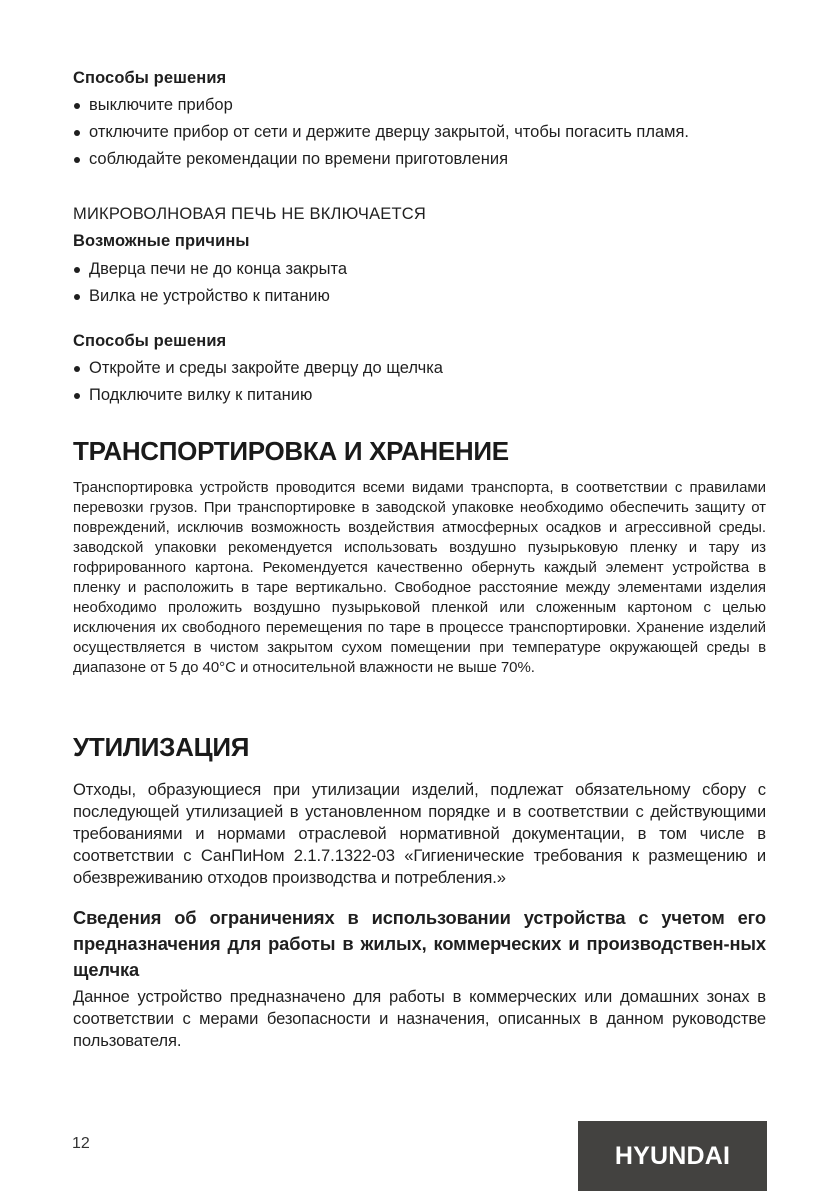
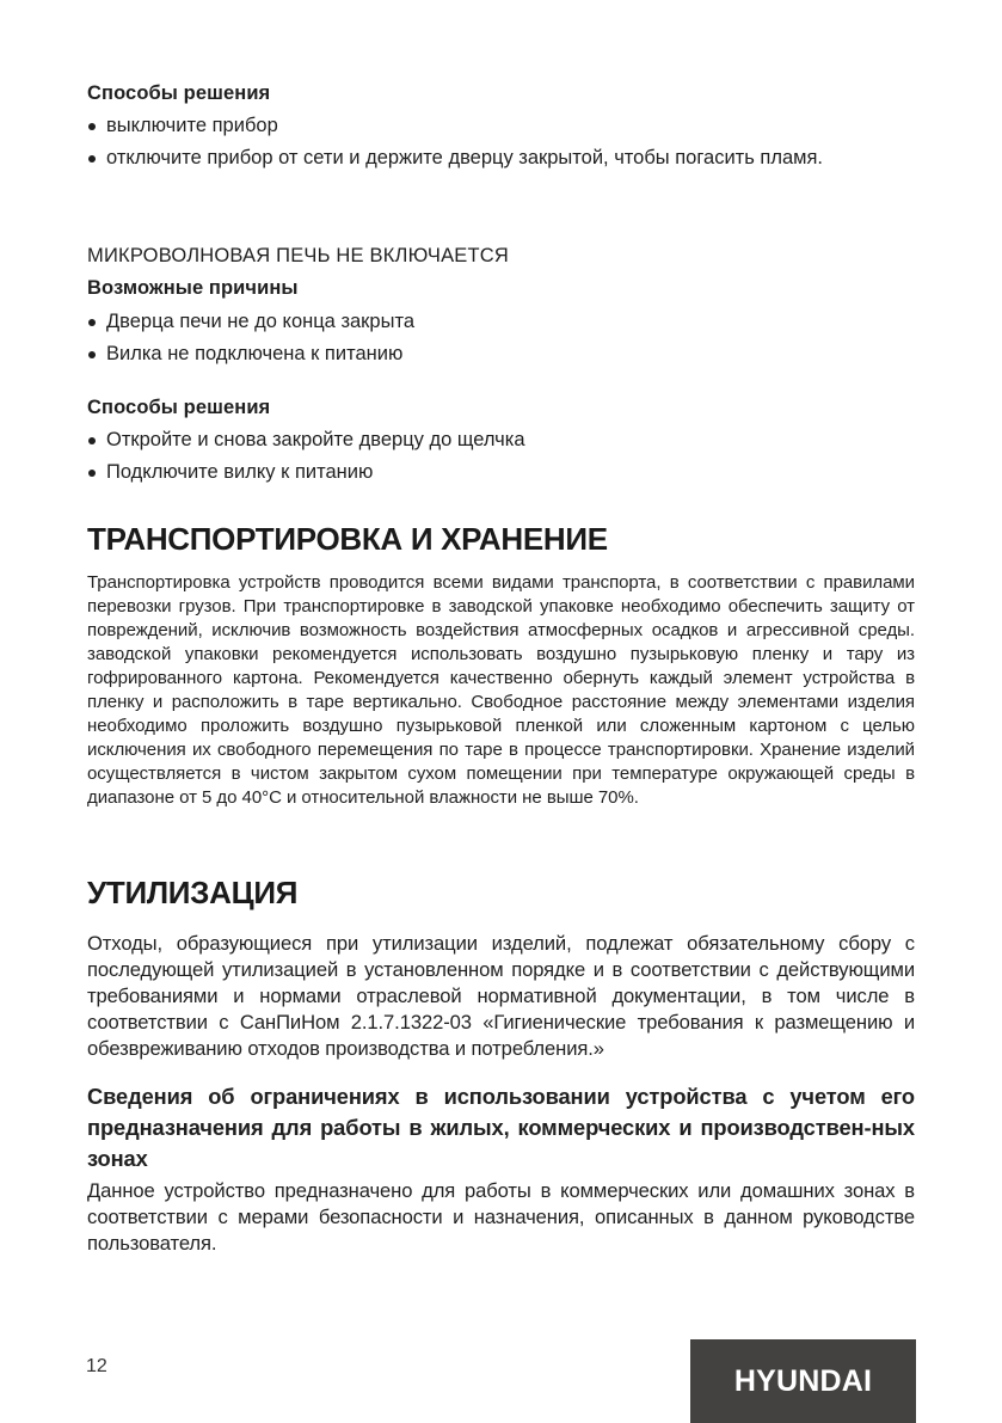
  Способы решения
  выключите прибор
  отключите прибор от сети и держите дверцу закрытой, чтобы погасить пламя.
- соблюдайте рекомендации по времени приготовления
  МИКРОВОЛНОВАЯ ПЕЧЬ НЕ ВКЛЮЧАЕТСЯ
  Возможные причины
  Дверца печи не до конца закрыта
- Вилка не устройство к питанию
+ Вилка не подключена к питанию
  Способы решения
- Откройте и среды закройте дверцу до щелчка
+ Откройте и снова закройте дверцу до щелчка
  Подключите вилку к питанию
  ТРАНСПОРТИРОВКА И ХРАНЕНИЕ
  Транспортировка устройств проводится всеми видами транспорта, в соответствии с правилами перевозки грузов. При транспортировке в заводской упаковке необходимо обеспечить защиту от повреждений, исключив возможность воздействия атмосферных осадков и агрессивной среды. заводской упаковки рекомендуется использовать воздушно пузырьковую пленку и тару из гофрированного картона. Рекомендуется качественно обернуть каждый элемент устройства в пленку и расположить в таре вертикально. Свободное расстояние между элементами изделия необходимо проложить воздушно пузырьковой пленкой или сложенным картоном с целью исключения их свободного перемещения по таре в процессе транспортировки. Хранение изделий осуществляется в чистом закрытом сухом помещении при температуре окружающей среды в диапазоне от 5 до 40°C и относительной влажности не выше 70%.
  УТИЛИЗАЦИЯ
  Отходы, образующиеся при утилизации изделий, подлежат обязательному сбору с последующей утилизацией в установленном порядке и в соответствии с действующими требованиями и нормами отраслевой нормативной документации, в том числе в соответствии с СанПиНом 2.1.7.1322-03 «Гигиенические требования к размещению и обезвреживанию отходов производства и потребления.»
- Сведения об ограничениях в использовании устройства с учетом его предназначения для работы в жилых, коммерческих и производствен-ных щелчка
+ Сведения об ограничениях в использовании устройства с учетом его предназначения для работы в жилых, коммерческих и производствен-ных зонах
  Данное устройство предназначено для работы в коммерческих или домашних зонах в соответствии с мерами безопасности и назначения, описанных в данном руководстве пользователя.
  12
  HYUNDAI
